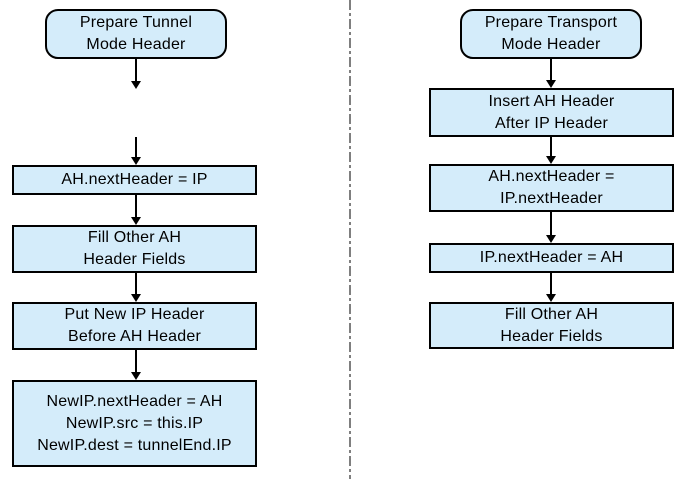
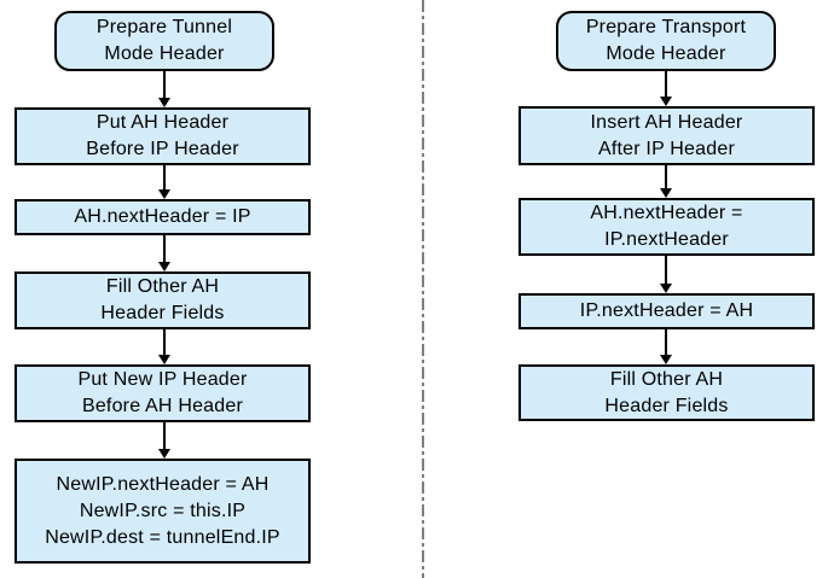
  Prepare Tunnel
  Mode Header
+ Put AH Header
+ Before IP Header
  AH.nextHeader = IP
  Fill Other AH
  Header Fields
  Put New IP Header
  Before AH Header
  NewIP.nextHeader = AH
  NewIP.src = this.IP
  NewIP.dest = tunnelEnd.IP
  Prepare Transport
  Mode Header
  Insert AH Header
  After IP Header
  AH.nextHeader =
  IP.nextHeader
  IP.nextHeader = AH
  Fill Other AH
  Header Fields
